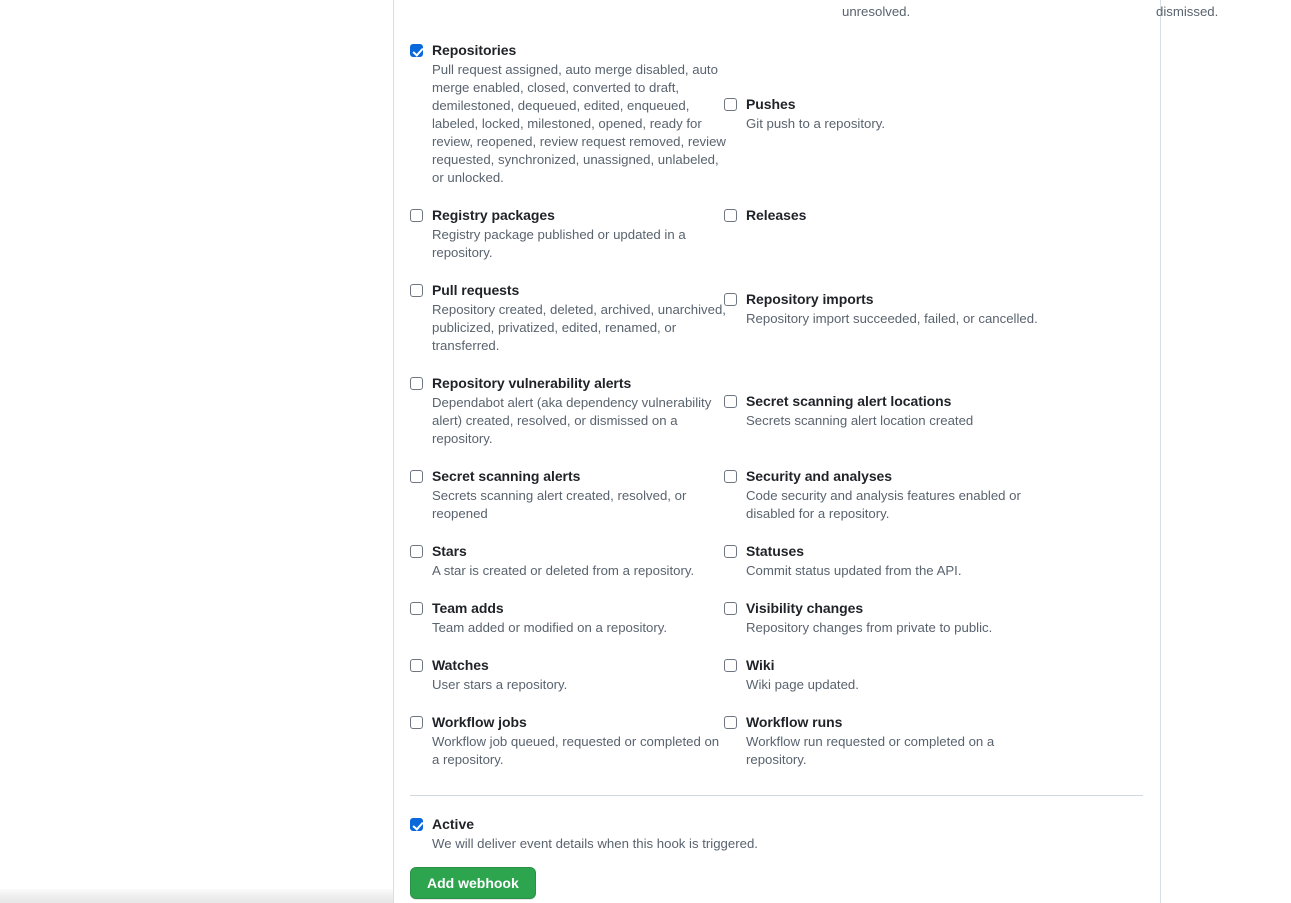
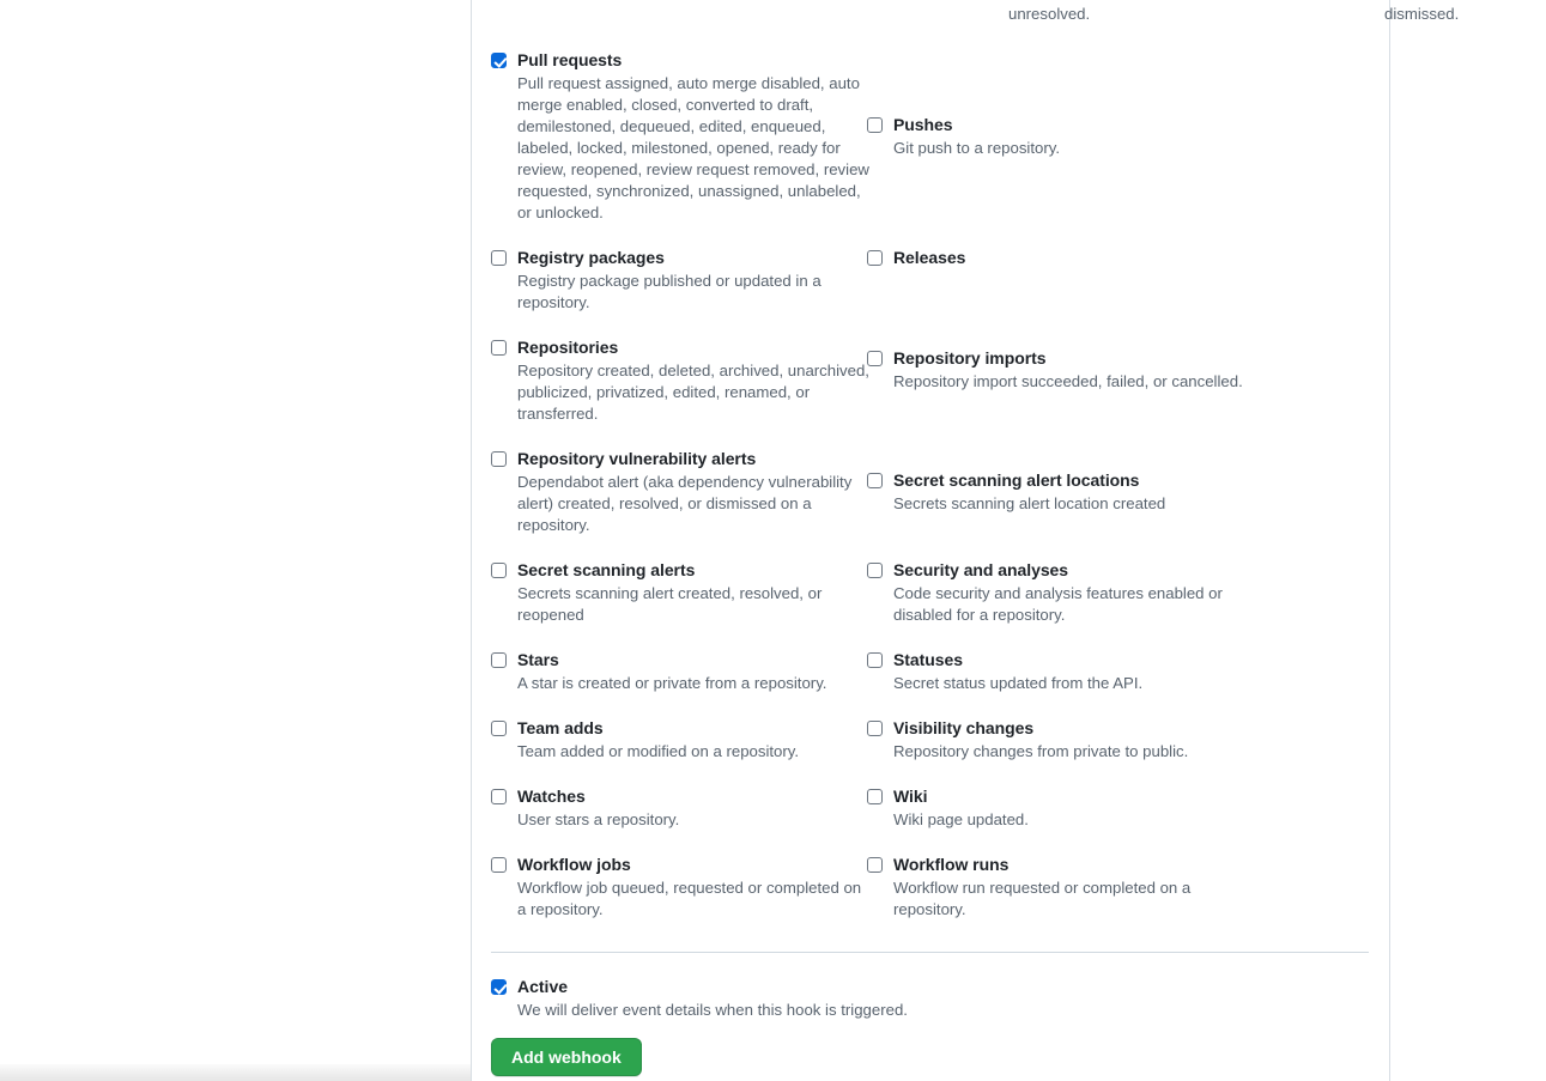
  unresolved.
  dismissed.
- Repositories
+ Pull requests
  Pull request assigned, auto merge disabled, auto merge enabled, closed, converted to draft, demilestoned, dequeued, edited, enqueued, labeled, locked, milestoned, opened, ready for review, reopened, review request removed, review requested, synchronized, unassigned, unlabeled, or unlocked.
  Registry packages
  Registry package published or updated in a repository.
- Pull requests
+ Repositories
  Repository created, deleted, archived, unarchived, publicized, privatized, edited, renamed, or transferred.
  Repository vulnerability alerts
  Dependabot alert (aka dependency vulnerability alert) created, resolved, or dismissed on a repository.
  Secret scanning alerts
  Secrets scanning alert created, resolved, or reopened
  Stars
- A star is created or deleted from a repository.
+ A star is created or private from a repository.
  Team adds
  Team added or modified on a repository.
  Watches
  User stars a repository.
  Workflow jobs
  Workflow job queued, requested or completed on a repository.
  Pushes
  Git push to a repository.
  Releases
  Repository imports
  Repository import succeeded, failed, or cancelled.
  Secret scanning alert locations
  Secrets scanning alert location created
  Security and analyses
  Code security and analysis features enabled or disabled for a repository.
  Statuses
- Commit status updated from the API.
+ Secret status updated from the API.
  Visibility changes
  Repository changes from private to public.
  Wiki
  Wiki page updated.
  Workflow runs
  Workflow run requested or completed on a repository.
  Active
  We will deliver event details when this hook is triggered.
  Add webhook
